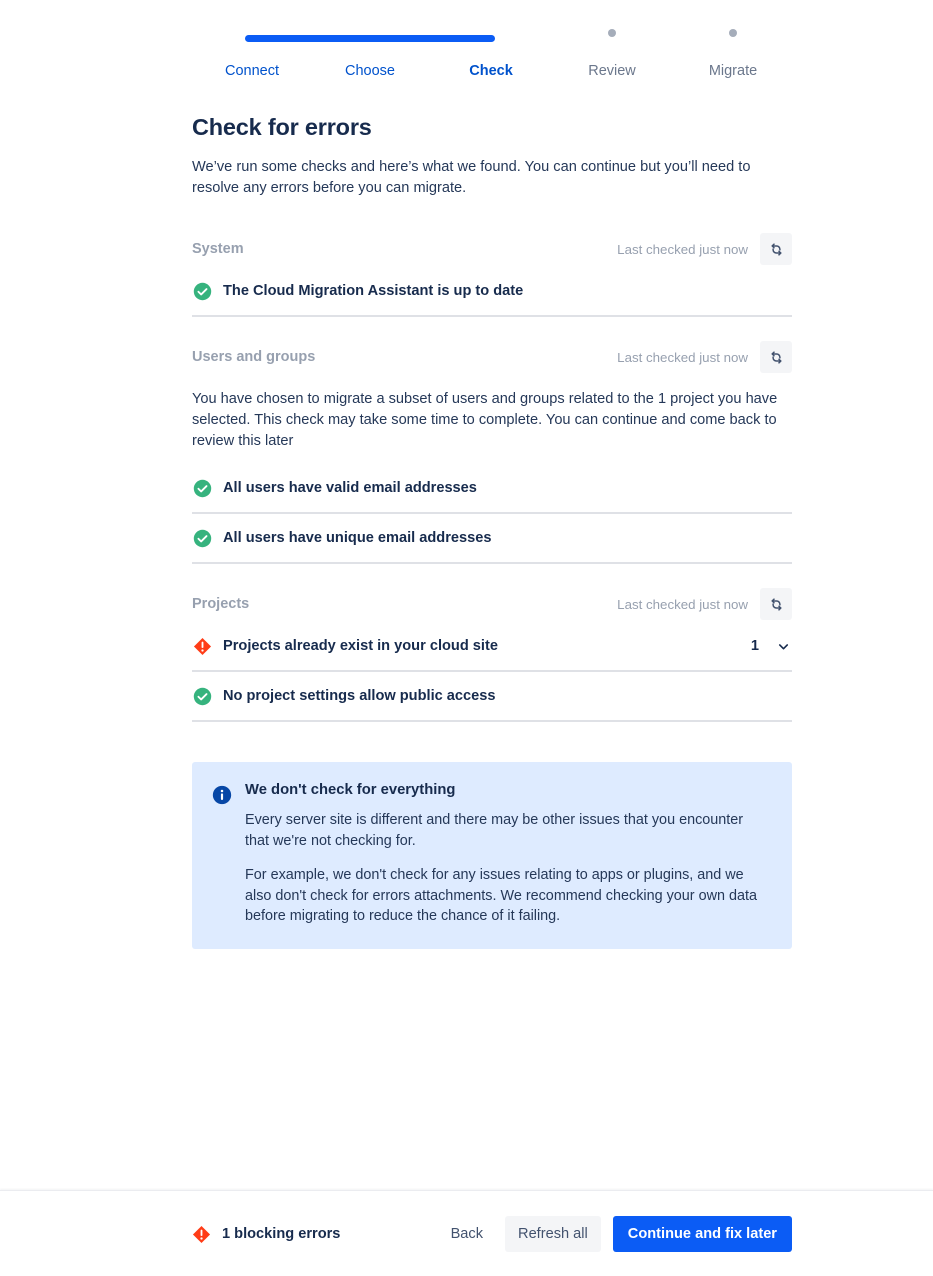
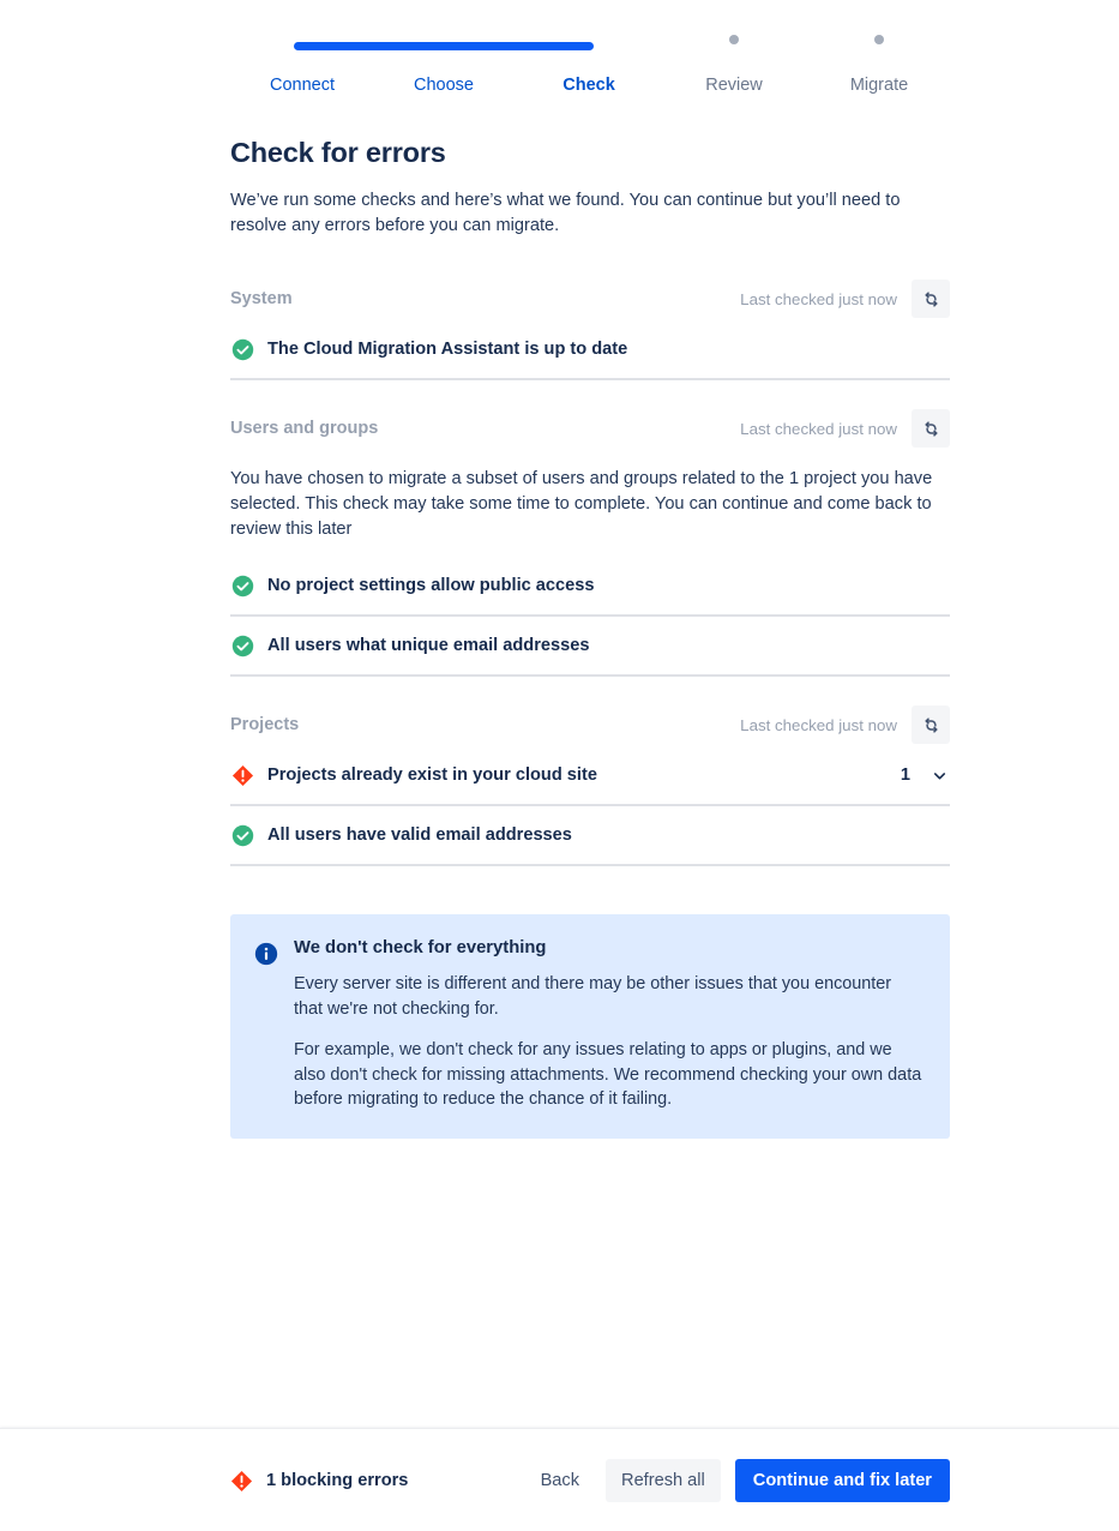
  Connect
  Choose
  Check
  Review
  Migrate
  Check for errors
  We’ve run some checks and here’s what we found. You can continue but you’ll need to resolve any errors before you can migrate.
  System
  Last checked just now
  The Cloud Migration Assistant is up to date
  Users and groups
  Last checked just now
  You have chosen to migrate a subset of users and groups related to the 1 project you have selected. This check may take some time to complete. You can continue and come back to review this later
- All users have valid email addresses
+ No project settings allow public access
- All users have unique email addresses
+ All users what unique email addresses
  Projects
  Last checked just now
  Projects already exist in your cloud site
  1
- No project settings allow public access
+ All users have valid email addresses
  We don't check for everything
  Every server site is different and there may be other issues that you encounter that we're not checking for.
- For example, we don't check for any issues relating to apps or plugins, and we also don't check for errors attachments. We recommend checking your own data before migrating to reduce the chance of it failing.
+ For example, we don't check for any issues relating to apps or plugins, and we also don't check for missing attachments. We recommend checking your own data before migrating to reduce the chance of it failing.
  1 blocking errors
  Back
  Refresh all
  Continue and fix later
